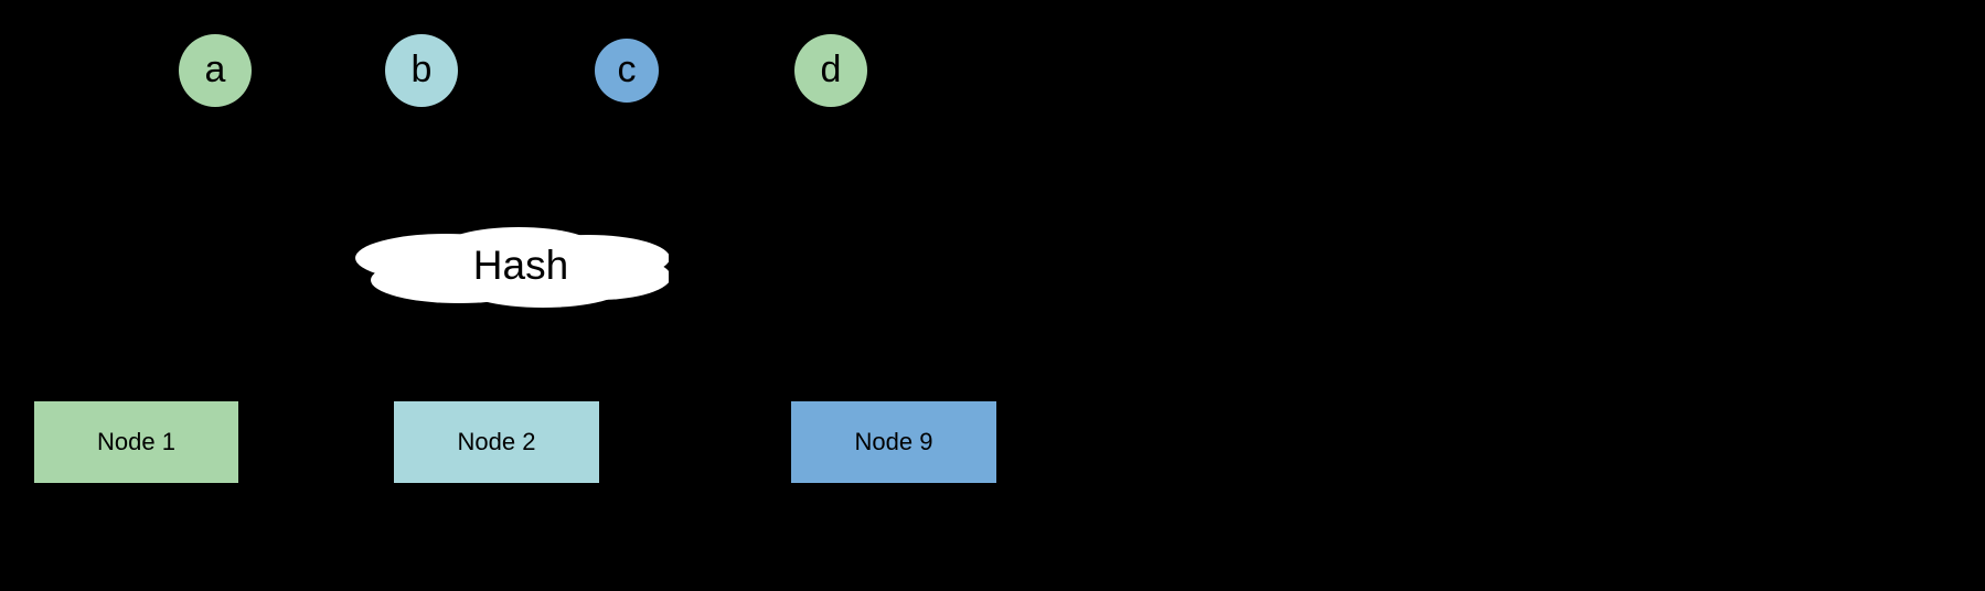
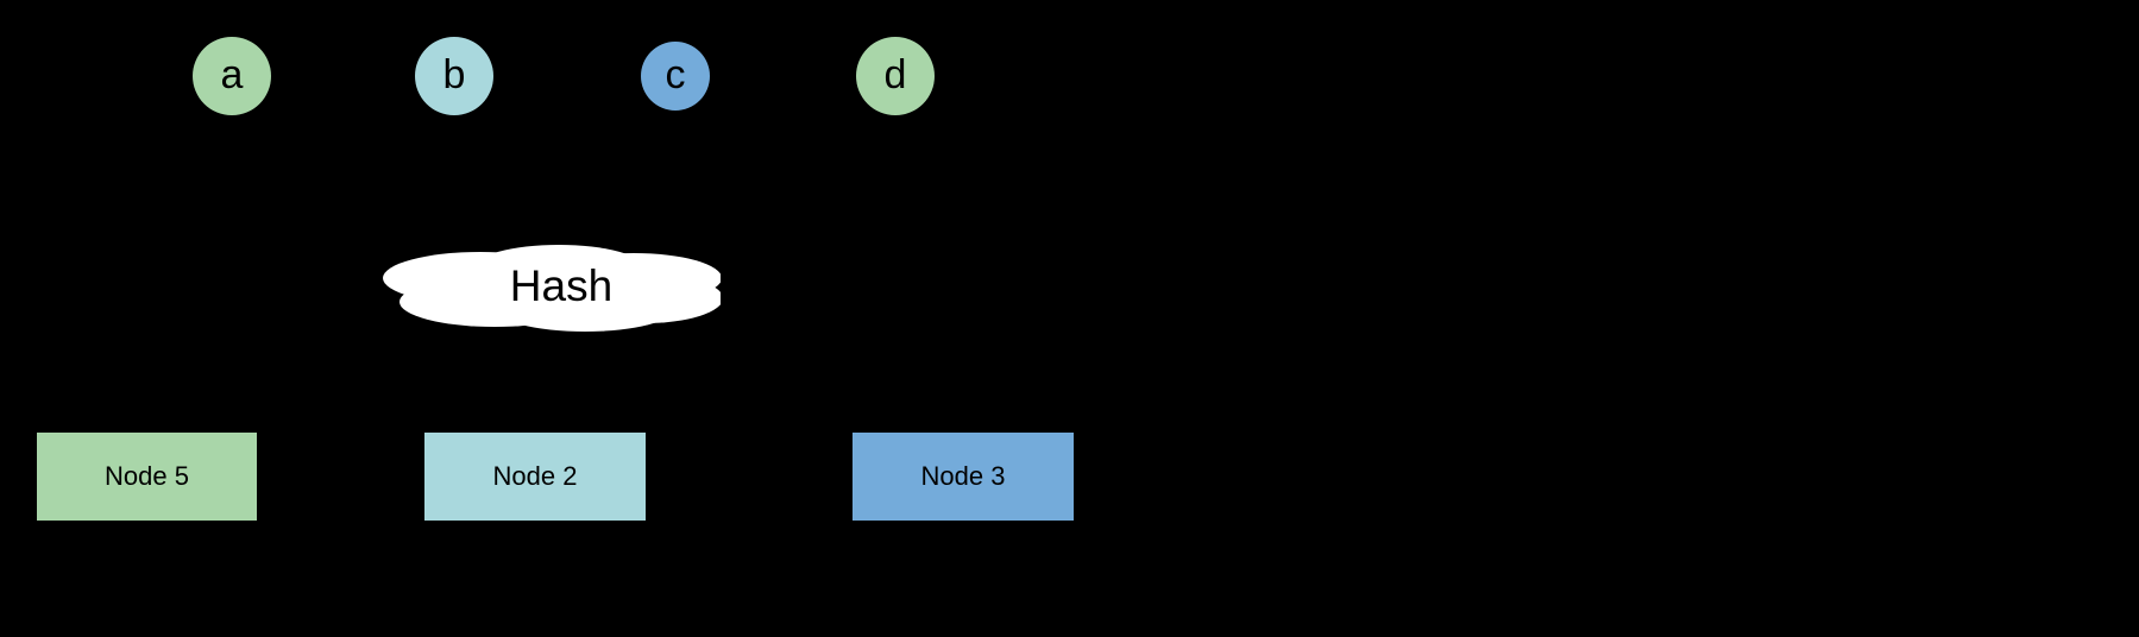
  a
  b
  c
  d
  Hash
- Node 1
+ Node 5
  Node 2
- Node 9
+ Node 3
